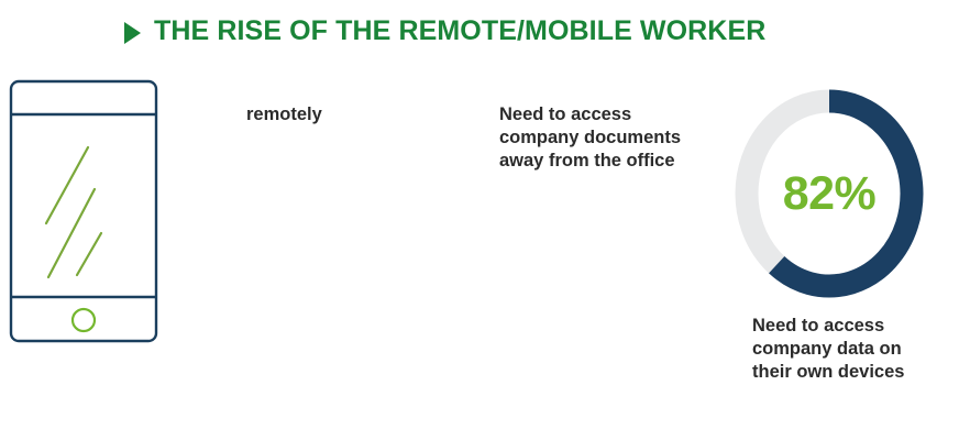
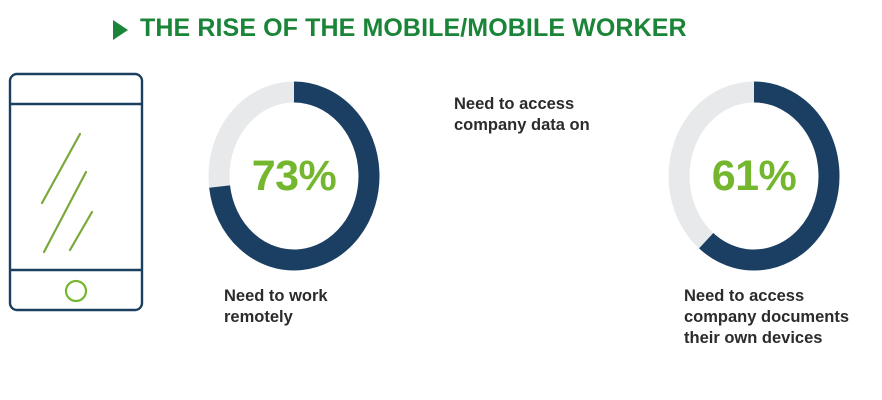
- THE RISE OF THE REMOTE/MOBILE WORKER
+ THE RISE OF THE MOBILE/MOBILE WORKER
+ 73%
+ Need to work
  remotely
  Need to access
- company documents
+ company data on
- away from the office
- 82%
+ 61%
  Need to access
- company data on
+ company documents
  their own devices
